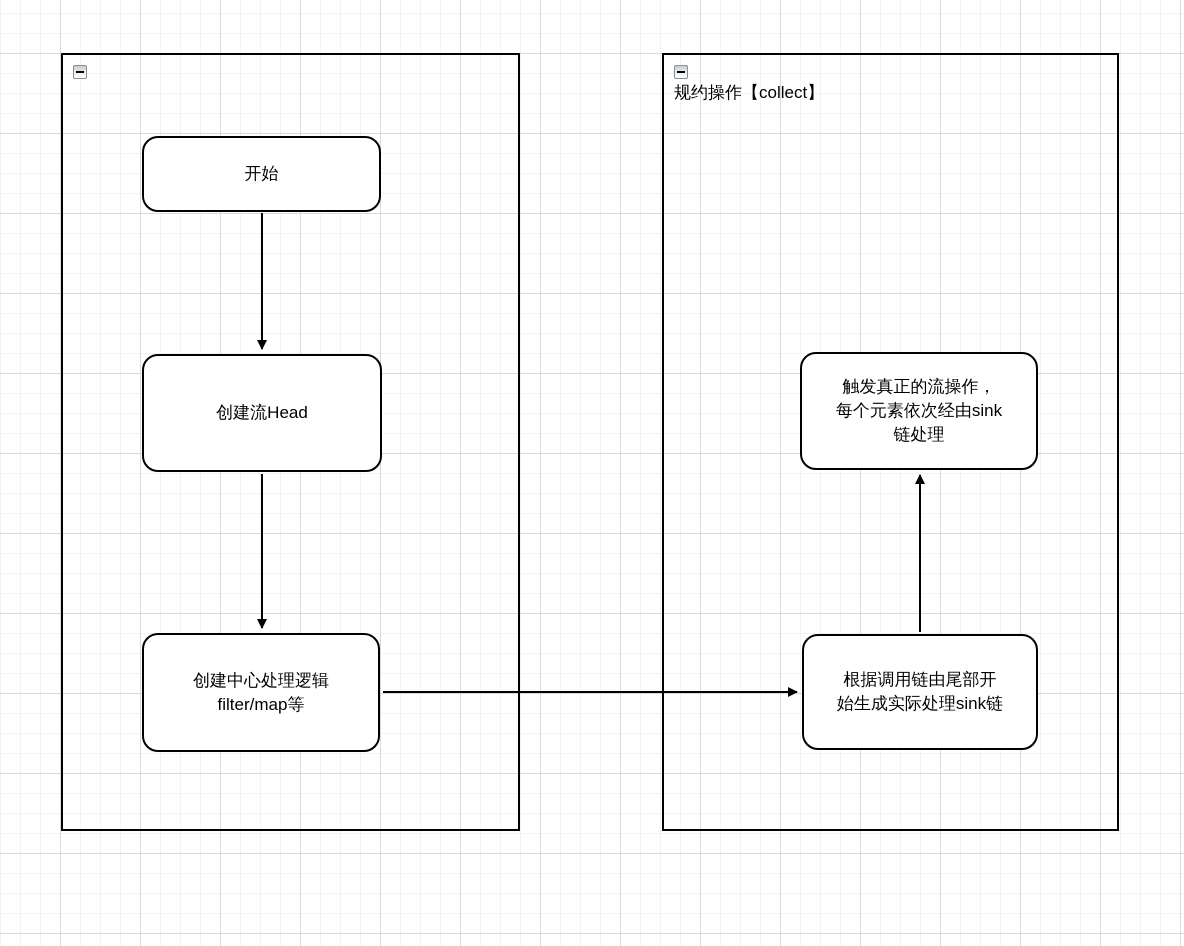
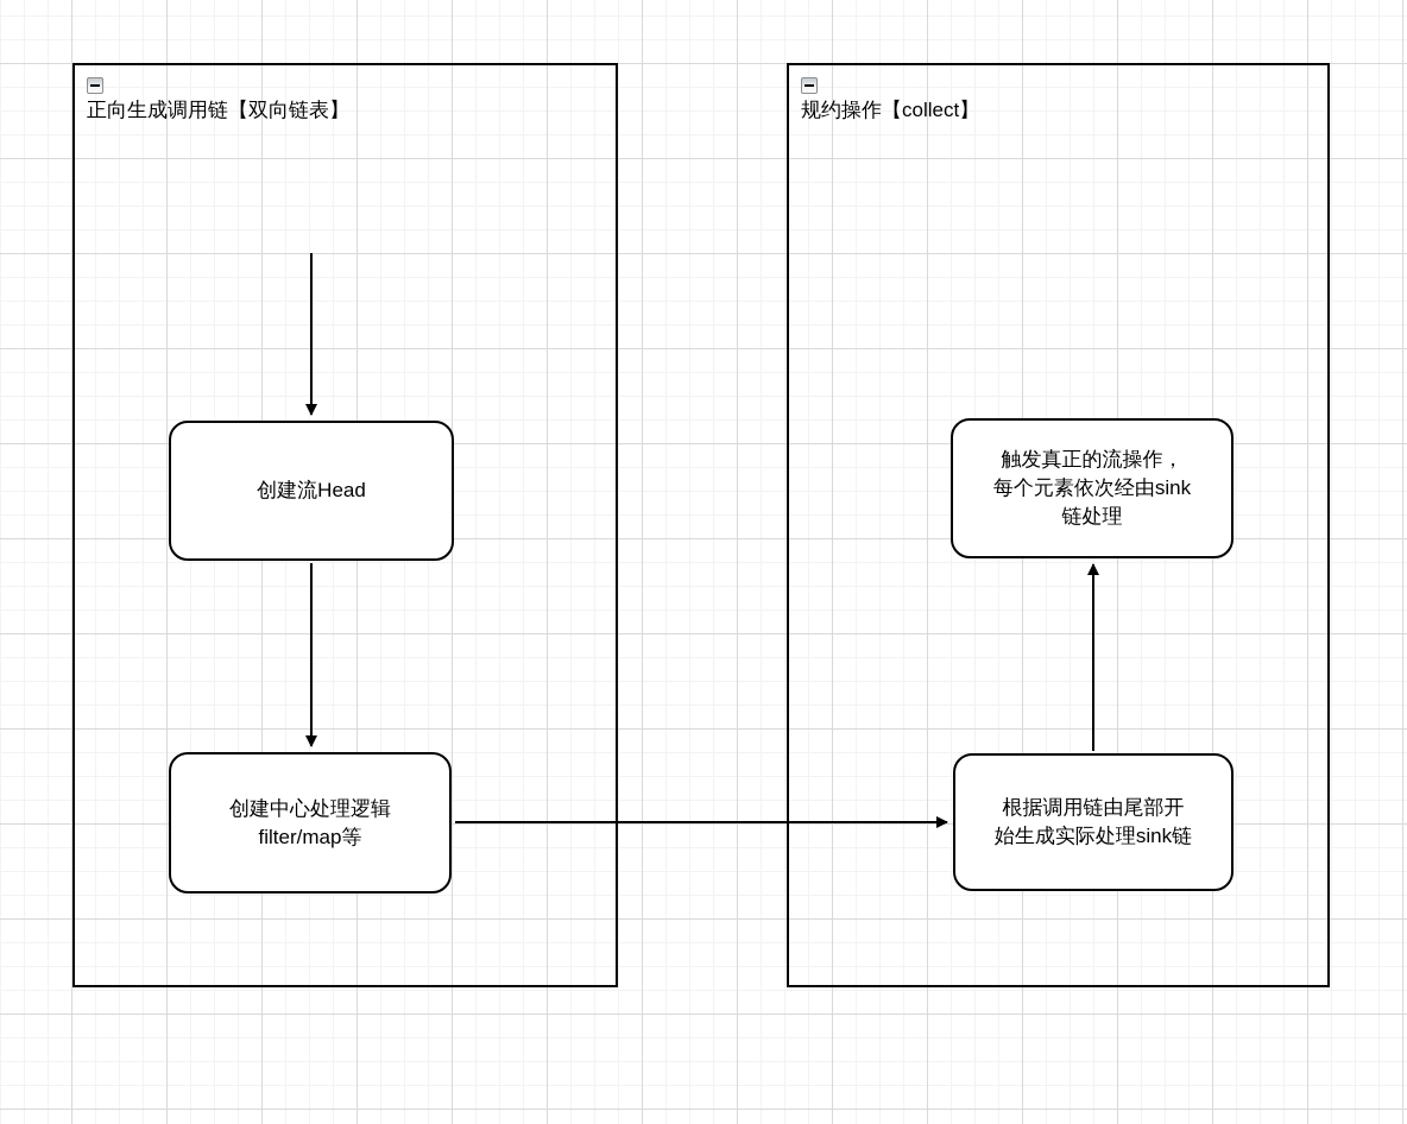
+ 正向生成调用链【双向链表】
  规约操作【collect】
- 开始
  创建流Head
  创建中心处理逻辑
  filter/map等
  触发真正的流操作，
  每个元素依次经由sink
  链处理
  根据调用链由尾部开
  始生成实际处理sink链
